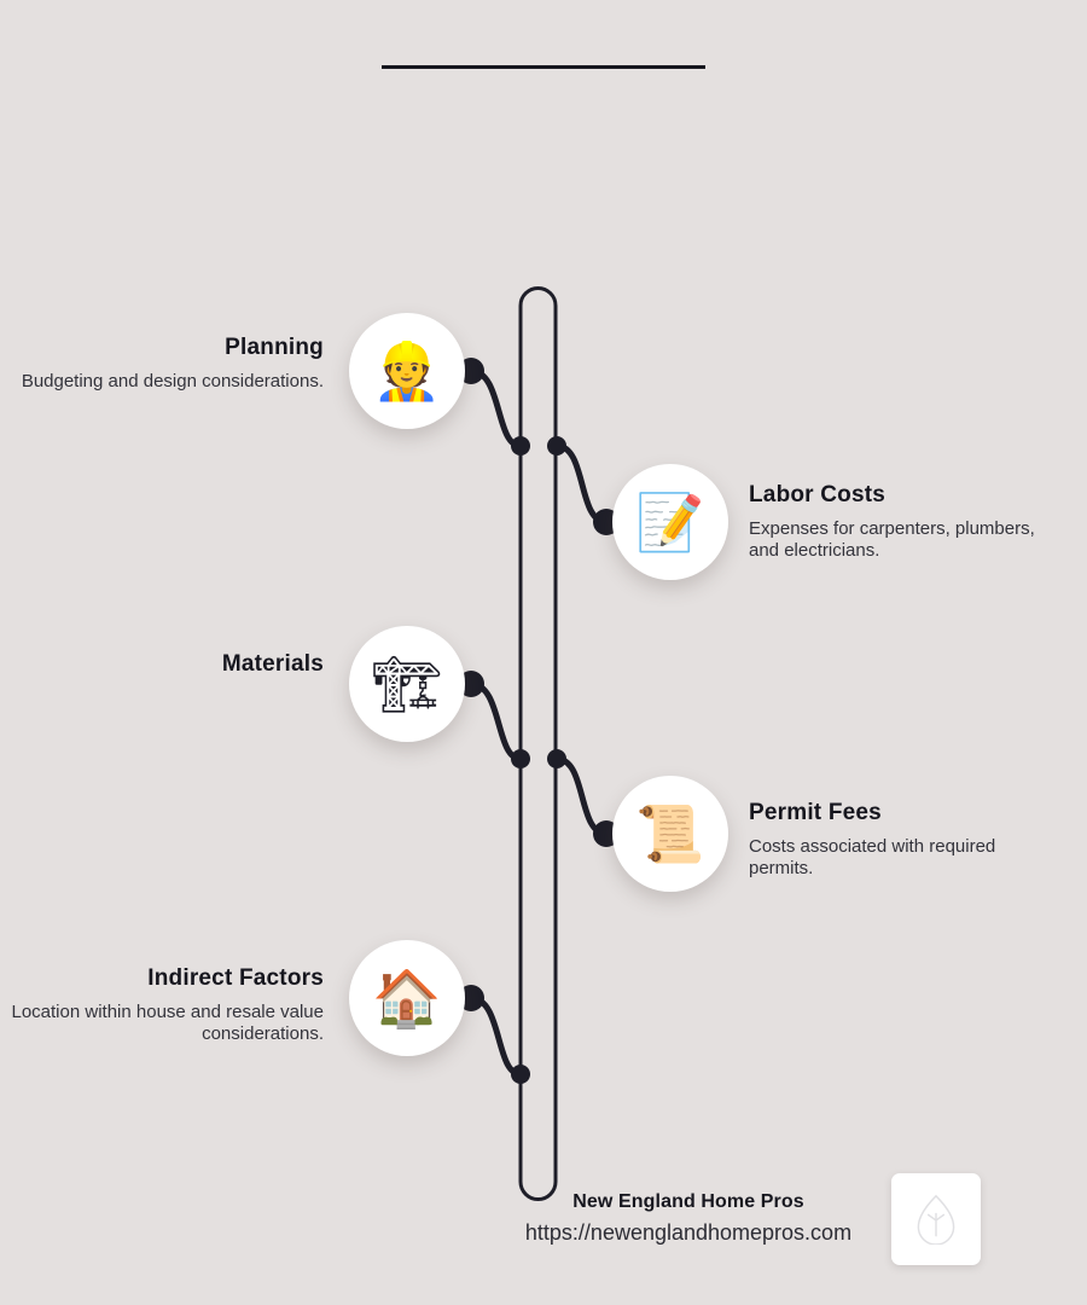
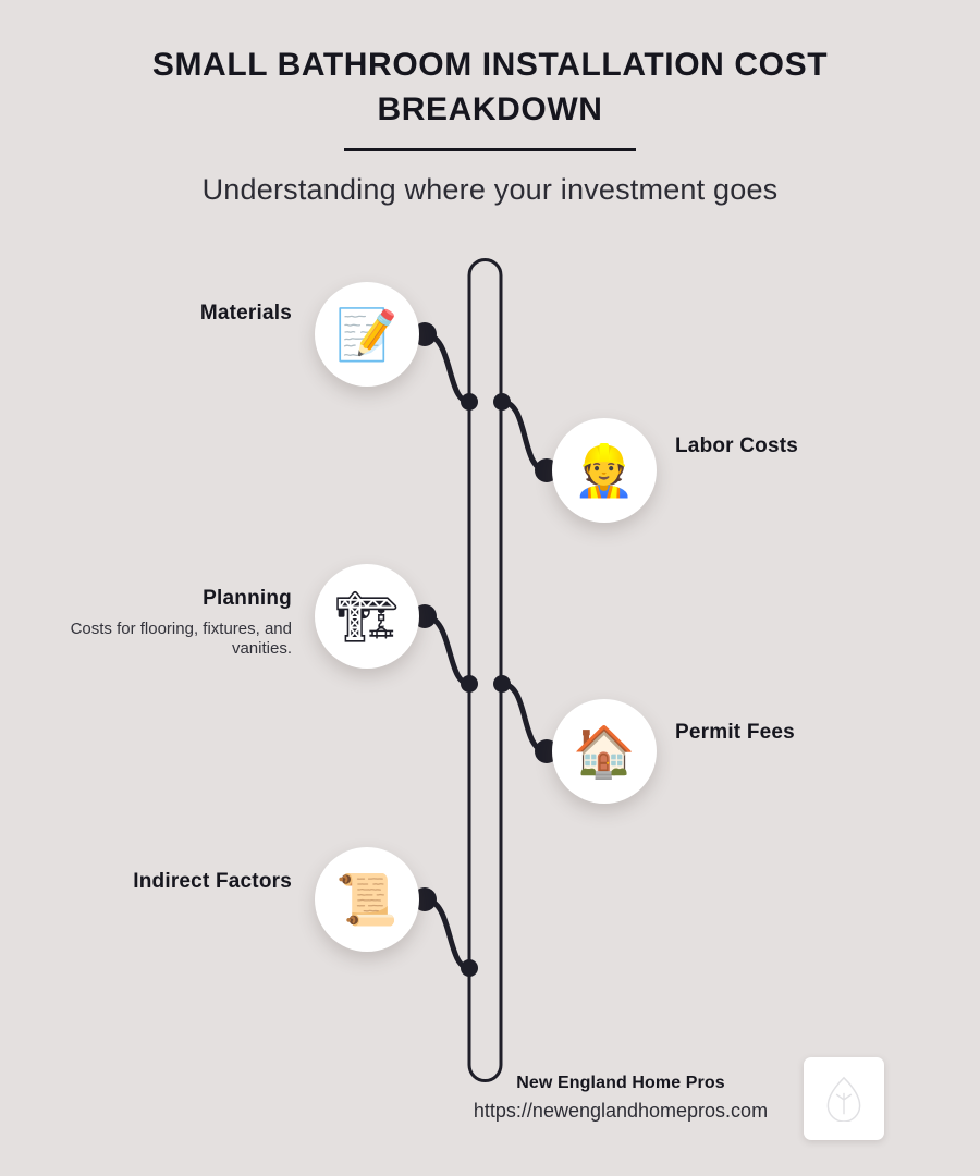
+ SMALL BATHROOM INSTALLATION COST BREAKDOWN
+ Understanding where your investment goes
- 👷
+ 📝
- Planning
+ Materials
- Budgeting and design considerations.
- 📝
+ 👷
  Labor Costs
- Expenses for carpenters, plumbers, and electricians.
  🏗
- Materials
+ Planning
+ Costs for flooring, fixtures, and vanities.
- 📜
+ 🏠
  Permit Fees
- Costs associated with required permits.
- 🏠
+ 📜
  Indirect Factors
- Location within house and resale value considerations.
  New England Home Pros
  https://newenglandhomepros.com
